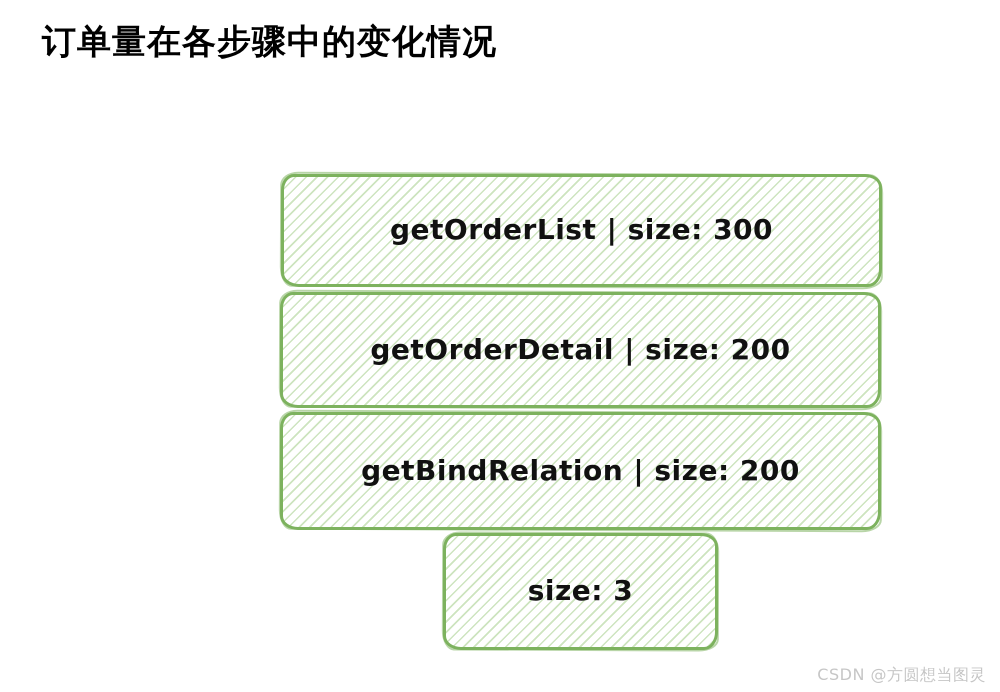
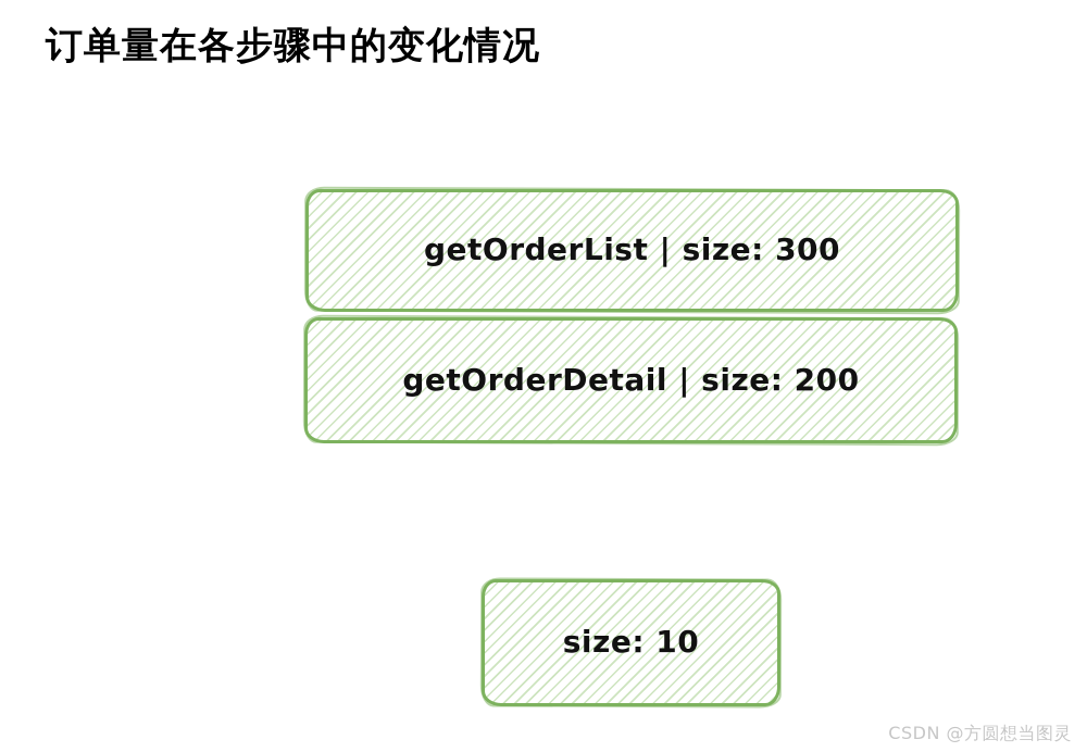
  订单量在各步骤中的变化情况
  getOrderList | size: 300
  getOrderDetail | size: 200
- getBindRelation | size: 200
- size: 3
+ size: 10
  CSDN @方圆想当图灵
